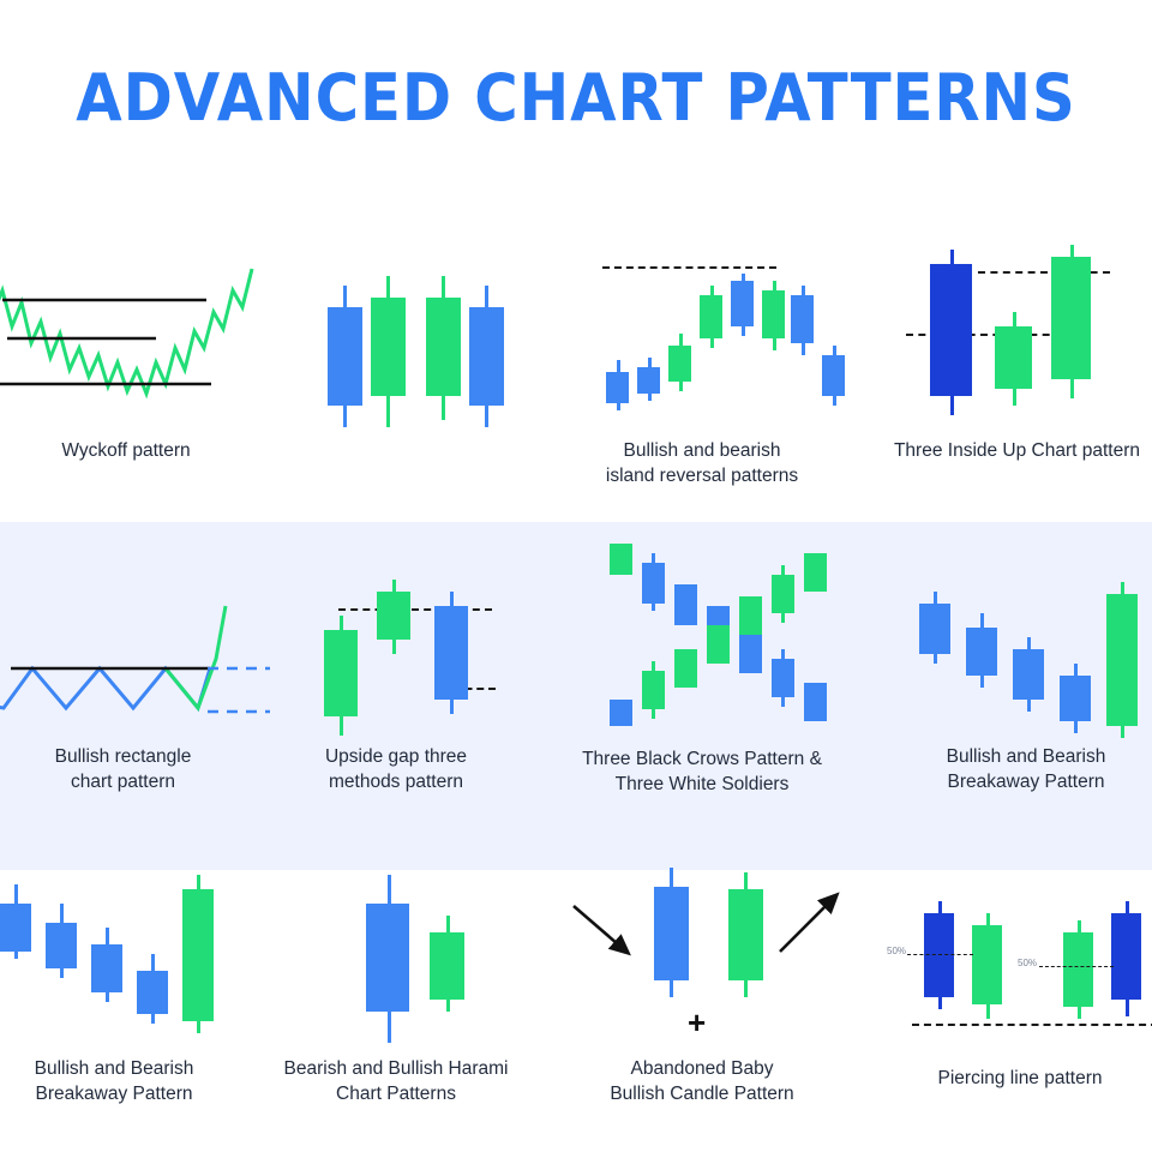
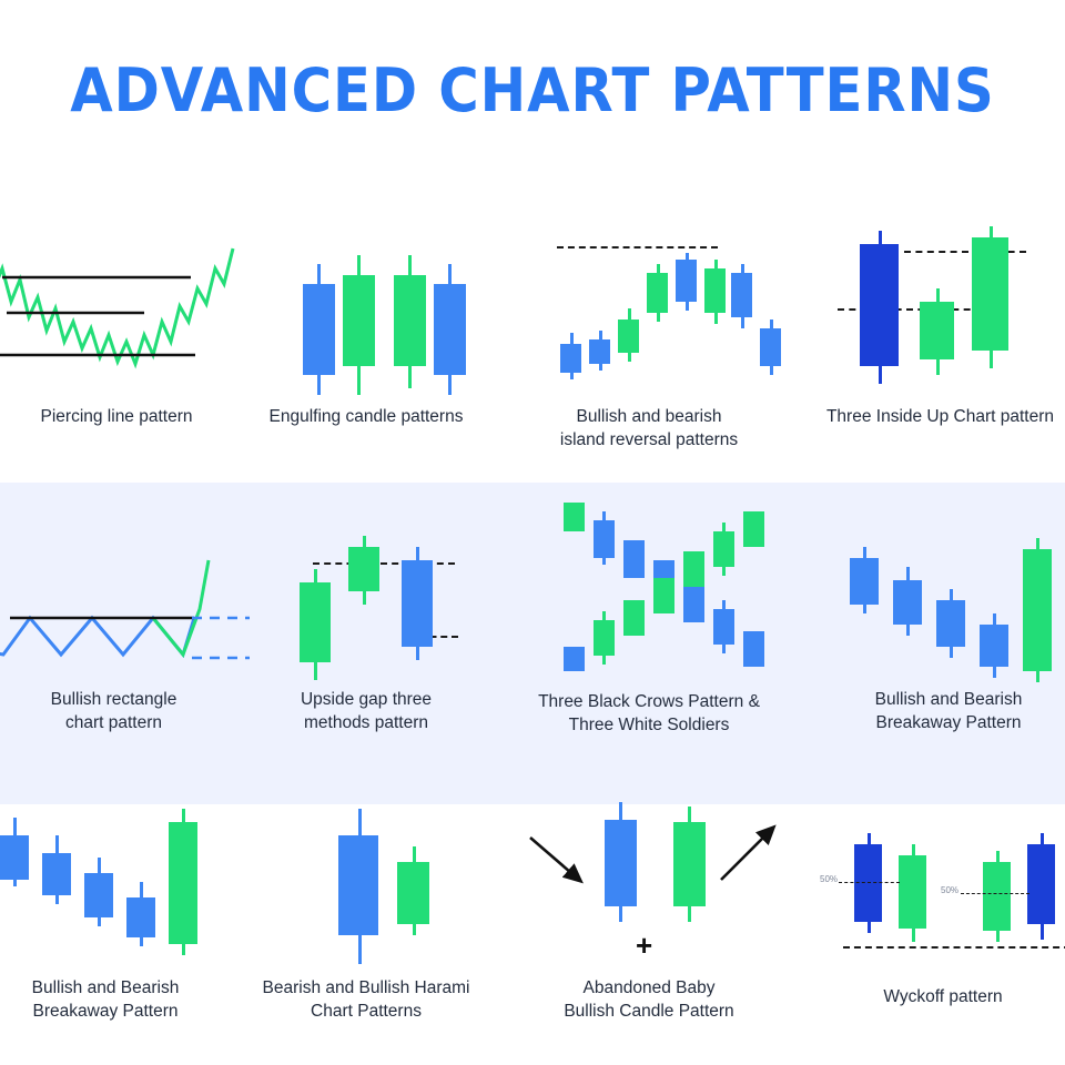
  ADVANCED CHART PATTERNS
- Wyckoff pattern
+ Piercing line pattern
+ Engulfing candle patterns
  Bullish and bearish
  island reversal patterns
  Three Inside Up Chart pattern
  Bullish rectangle
  chart pattern
  Upside gap three
  methods pattern
  Three Black Crows Pattern &
  Three White Soldiers
  Bullish and Bearish
  Breakaway Pattern
  Bullish and Bearish
  Breakaway Pattern
  Bearish and Bullish Harami
  Chart Patterns
  +
  Abandoned Baby
  Bullish Candle Pattern
  50%
  50%
- Piercing line pattern
+ Wyckoff pattern
